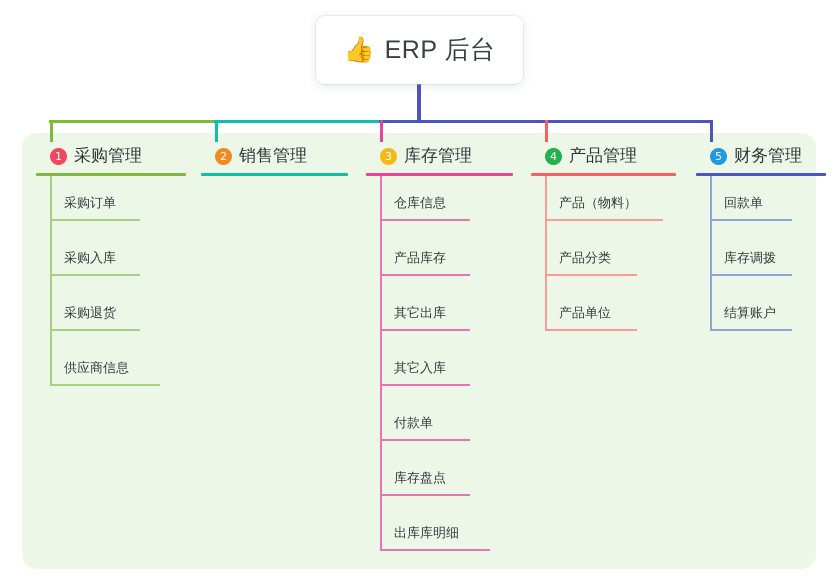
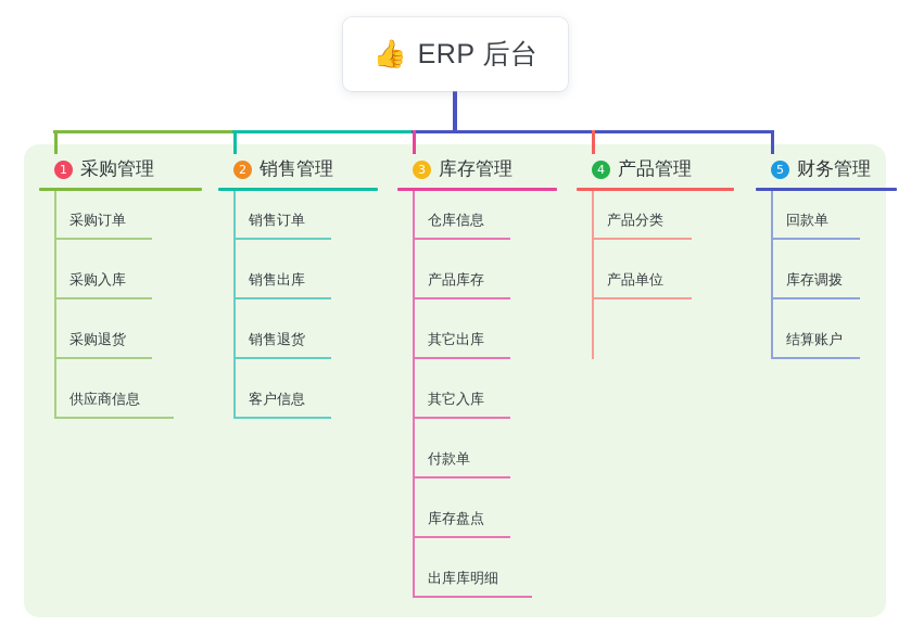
  👍
  ERP 后台
  1
  采购管理
  采购订单
  采购入库
  采购退货
  供应商信息
  2
  销售管理
+ 销售订单
+ 销售出库
+ 销售退货
+ 客户信息
  3
  库存管理
  仓库信息
  产品库存
  其它出库
  其它入库
  付款单
  库存盘点
  出库库明细
  4
  产品管理
- 产品（物料）
  产品分类
  产品单位
  5
  财务管理
  回款单
  库存调拨
  结算账户
